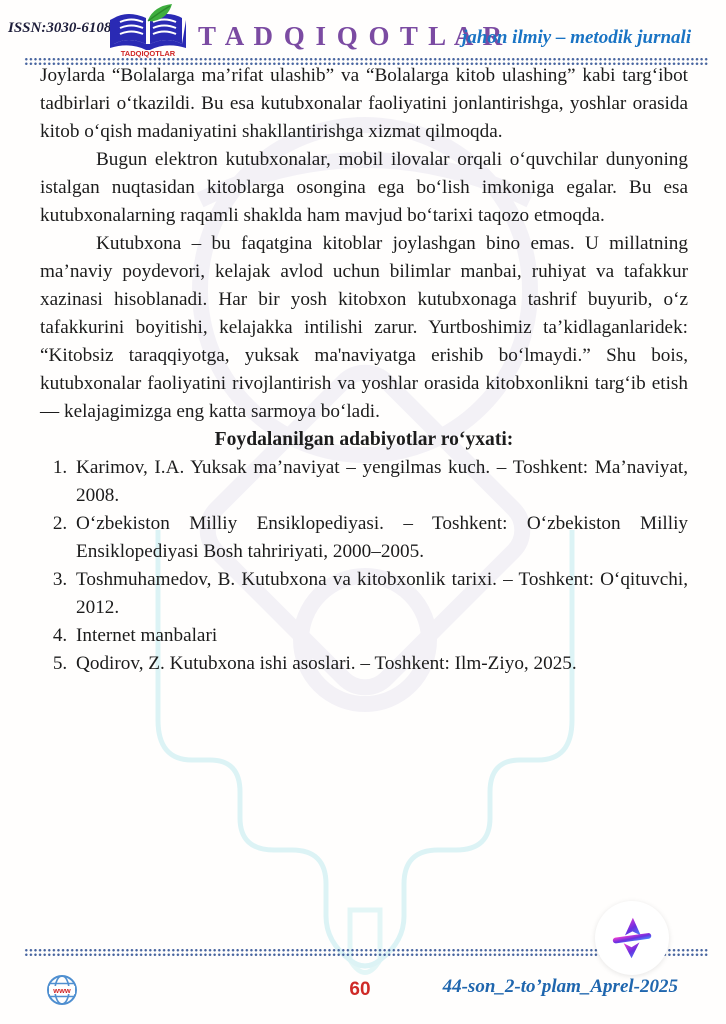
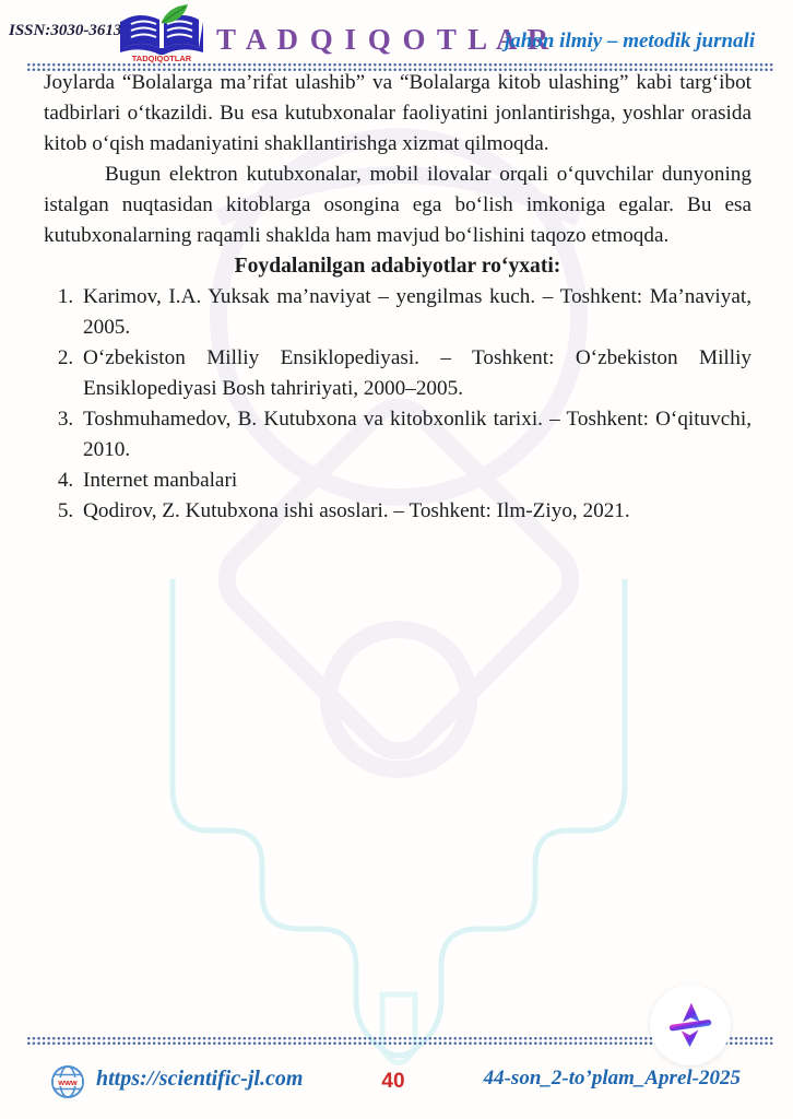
- ISSN:3030-6108
+ ISSN:3030-3613
  TADQIQOTLAR
  T A D Q I Q O T L A R
  jahon ilmiy – metodik jurnali
  Joylarda “Bolalarga ma’rifat ulashib” va “Bolalarga kitob ulashing” kabi targ‘ibot tadbirlari o‘tkazildi. Bu esa kutubxonalar faoliyatini jonlantirishga, yoshlar orasida kitob o‘qish madaniyatini shakllantirishga xizmat qilmoqda.
- Bugun elektron kutubxonalar, mobil ilovalar orqali o‘quvchilar dunyoning istalgan nuqtasidan kitoblarga osongina ega bo‘lish imkoniga egalar. Bu esa kutubxonalarning raqamli shaklda ham mavjud bo‘tarixi taqozo etmoqda.
+ Bugun elektron kutubxonalar, mobil ilovalar orqali o‘quvchilar dunyoning istalgan nuqtasidan kitoblarga osongina ega bo‘lish imkoniga egalar. Bu esa kutubxonalarning raqamli shaklda ham mavjud bo‘lishini taqozo etmoqda.
- Kutubxona – bu faqatgina kitoblar joylashgan bino emas. U millatning ma’naviy poydevori, kelajak avlod uchun bilimlar manbai, ruhiyat va tafakkur xazinasi hisoblanadi. Har bir yosh kitobxon kutubxonaga tashrif buyurib, o‘z tafakkurini boyitishi, kelajakka intilishi zarur. Yurtboshimiz ta’kidlaganlaridek: “Kitobsiz taraqqiyotga, yuksak ma'naviyatga erishib bo‘lmaydi.” Shu bois, kutubxonalar faoliyatini rivojlantirish va yoshlar orasida kitobxonlikni targ‘ib etish — kelajagimizga eng katta sarmoya bo‘ladi.
  Foydalanilgan adabiyotlar ro‘yxati:
- Karimov, I.A. Yuksak ma’naviyat – yengilmas kuch. – Toshkent: Ma’naviyat, 2008.
+ Karimov, I.A. Yuksak ma’naviyat – yengilmas kuch. – Toshkent: Ma’naviyat, 2005.
  O‘zbekiston Milliy Ensiklopediyasi. – Toshkent: O‘zbekiston Milliy Ensiklopediyasi Bosh tahririyati, 2000–2005.
- Toshmuhamedov, B. Kutubxona va kitobxonlik tarixi. – Toshkent: O‘qituvchi, 2012.
+ Toshmuhamedov, B. Kutubxona va kitobxonlik tarixi. – Toshkent: O‘qituvchi, 2010.
  Internet manbalari
- Qodirov, Z. Kutubxona ishi asoslari. – Toshkent: Ilm-Ziyo, 2025.
+ Qodirov, Z. Kutubxona ishi asoslari. – Toshkent: Ilm-Ziyo, 2021.
  www
+ https://scientific-jl.com
- 60
+ 40
  44-son_2-to’plam_Aprel-2025
